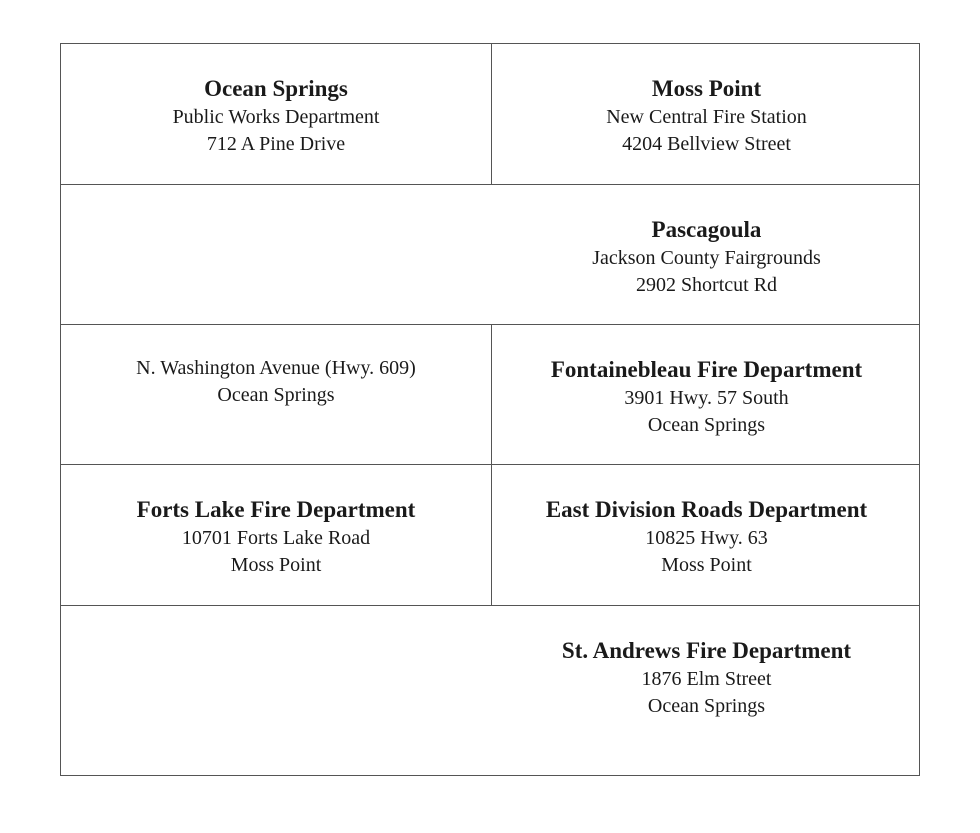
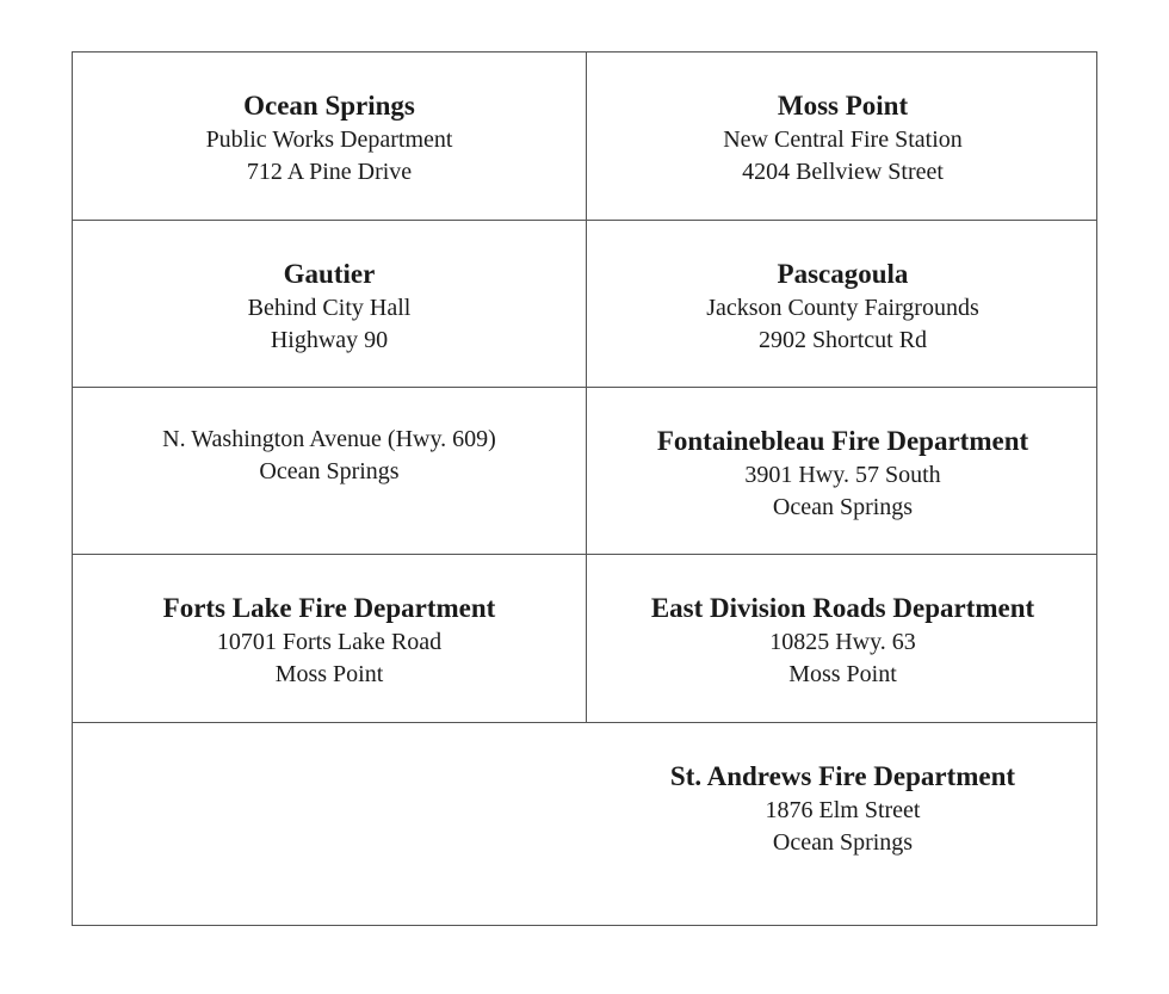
  Ocean Springs
  Public Works Department
  712 A Pine Drive
  Moss Point
  New Central Fire Station
  4204 Bellview Street
+ Gautier
+ Behind City Hall
+ Highway 90
  Pascagoula
  Jackson County Fairgrounds
  2902 Shortcut Rd
  N. Washington Avenue (Hwy. 609)
  Ocean Springs
  Fontainebleau Fire Department
  3901 Hwy. 57 South
  Ocean Springs
  Forts Lake Fire Department
  10701 Forts Lake Road
  Moss Point
  East Division Roads Department
  10825 Hwy. 63
  Moss Point
  St. Andrews Fire Department
  1876 Elm Street
  Ocean Springs
